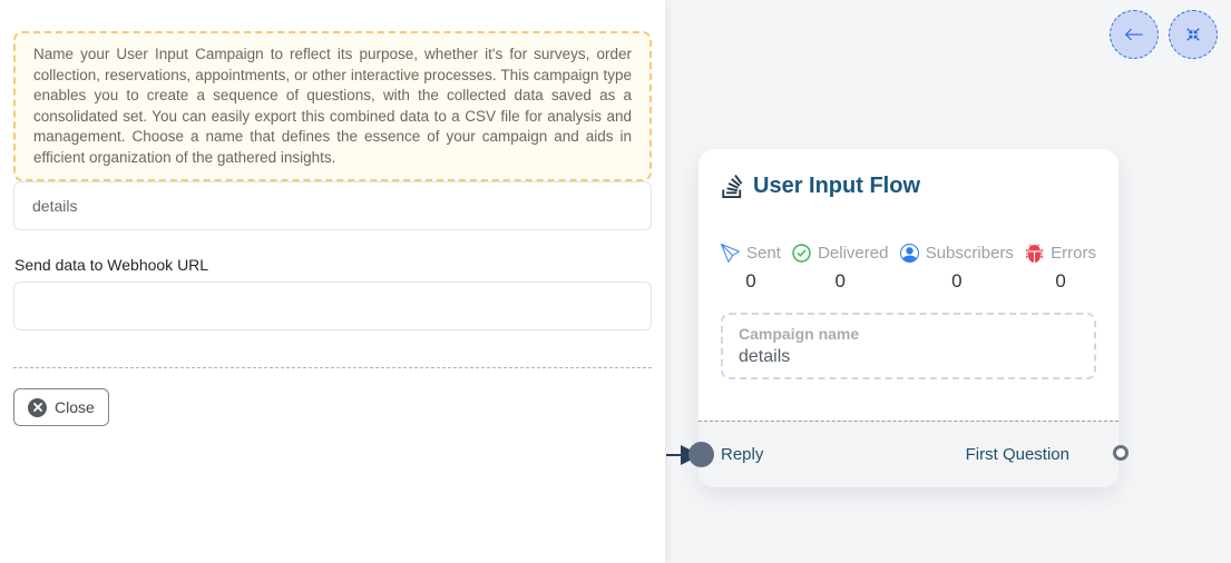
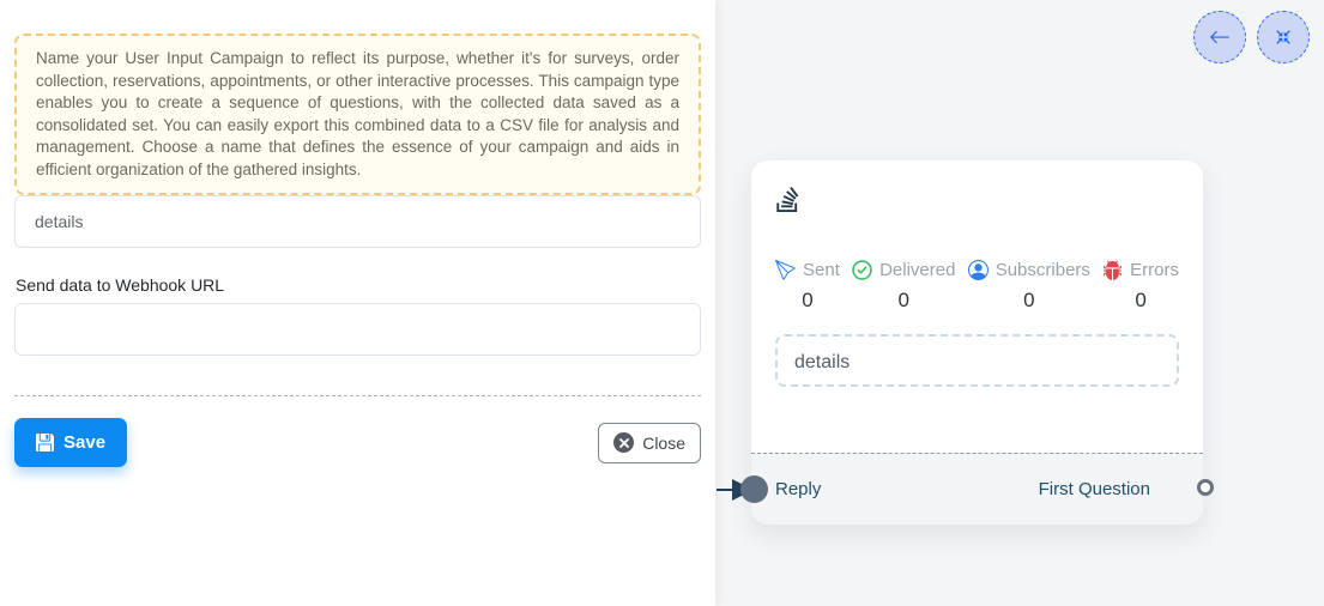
  Name your User Input Campaign to reflect its purpose, whether it's for surveys, order collection, reservations, appointments, or other interactive processes. This campaign type enables you to create a sequence of questions, with the collected data saved as a consolidated set. You can easily export this combined data to a CSV file for analysis and management. Choose a name that defines the essence of your campaign and aids in efficient organization of the gathered insights.
  details
  Send data to Webhook URL
+ Save
  Close
- User Input Flow
  Sent
  0
  Delivered
  0
  Subscribers
  0
  Errors
  0
- Campaign name
  details
  Reply
  First Question
